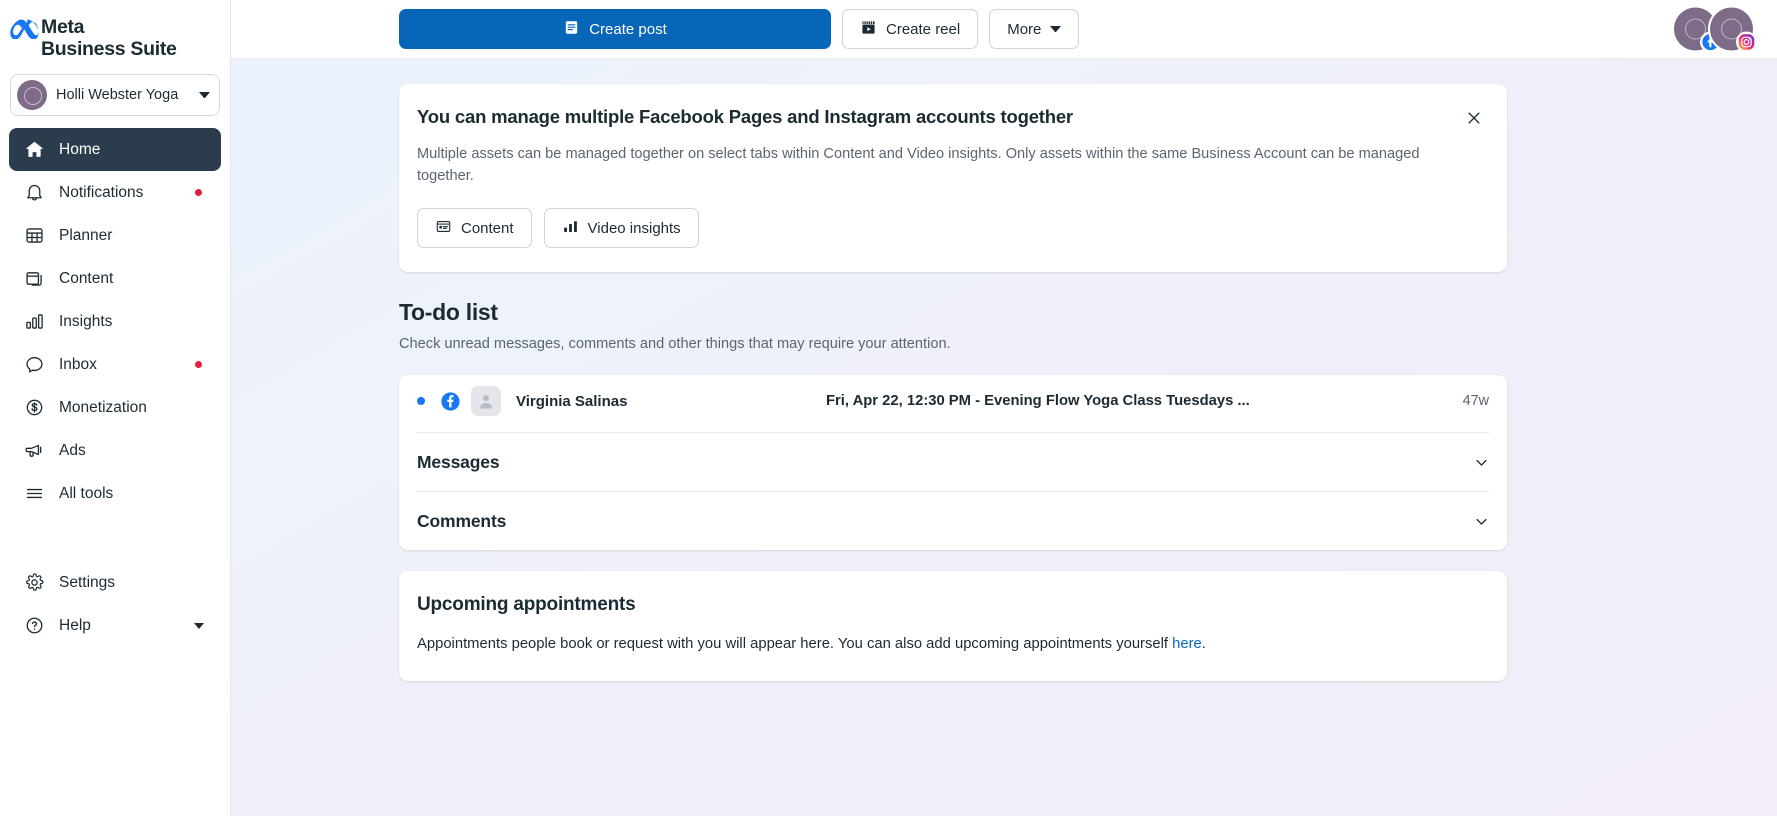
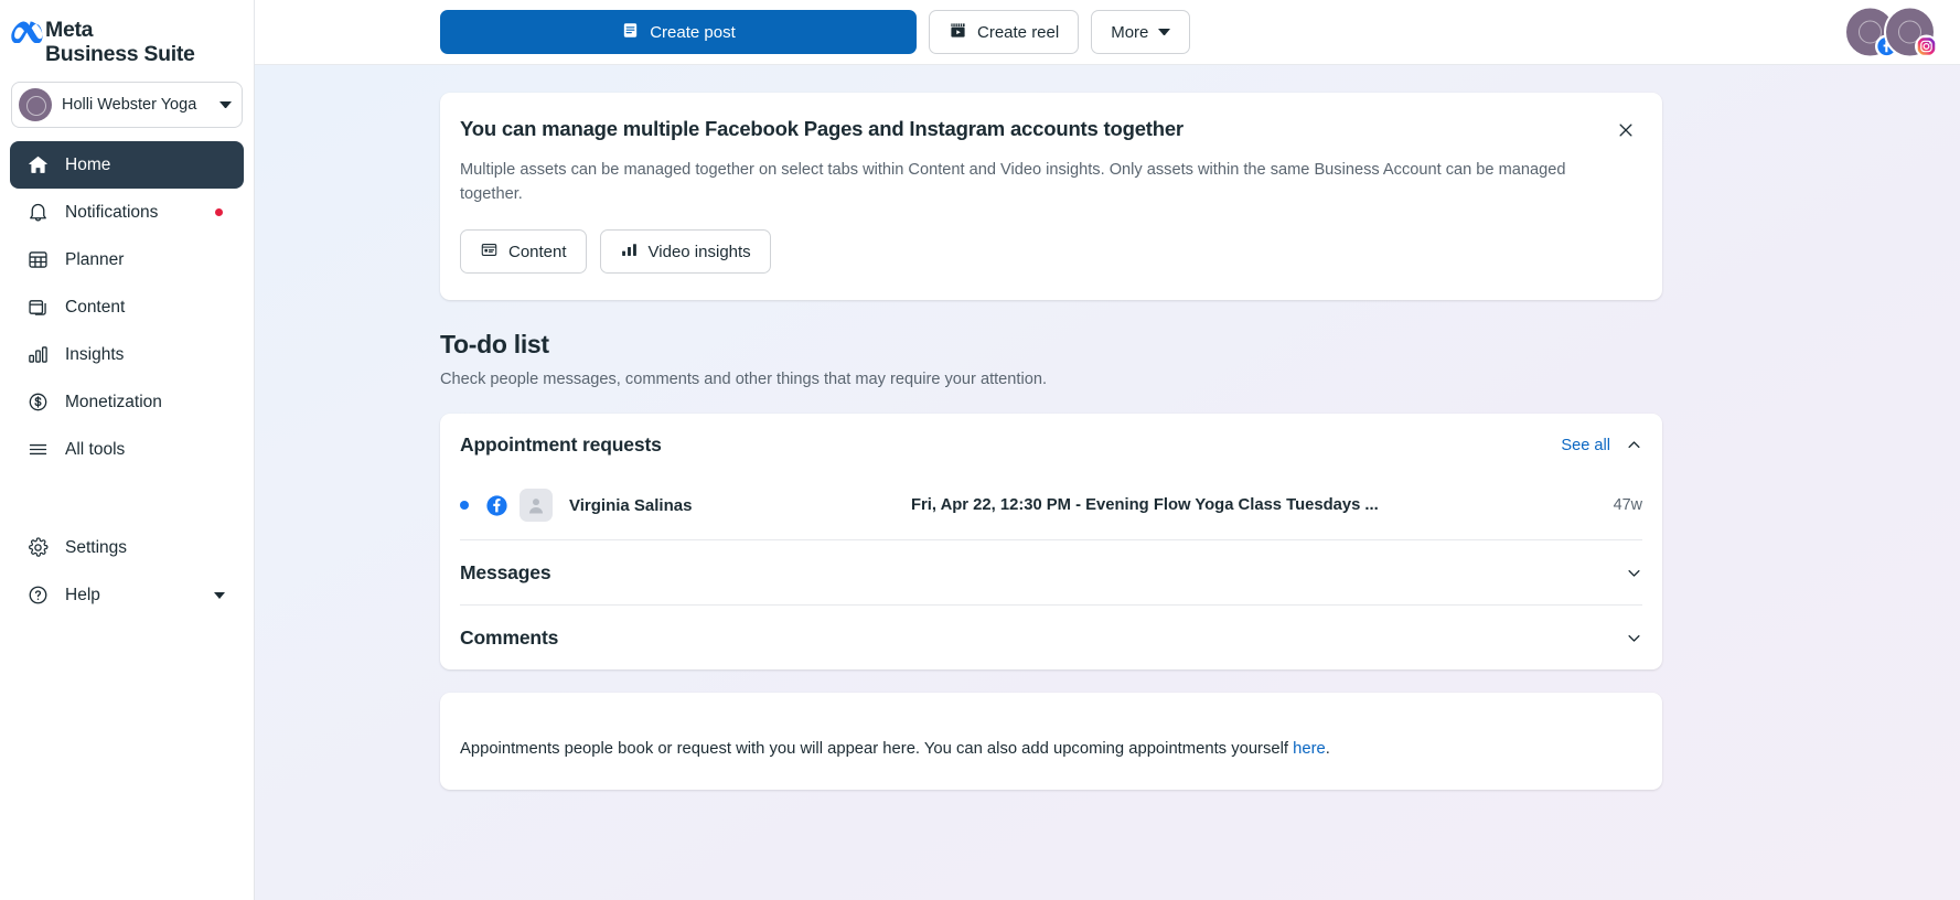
  Meta
  Business Suite
  Holli Webster Yoga
  Home
  Notifications
  Planner
  Content
  Insights
- Inbox
  Monetization
- Ads
  All tools
  Settings
  Help
  Create post
  Create reel
  More
  You can manage multiple Facebook Pages and Instagram accounts together
  Multiple assets can be managed together on select tabs within Content and Video insights. Only assets within the same Business Account can be managed together.
  Content
  Video insights
  To-do list
- Check unread messages, comments and other things that may require your attention.
+ Check people messages, comments and other things that may require your attention.
+ Appointment requests
+ See all
  Virginia Salinas
  Fri, Apr 22, 12:30 PM - Evening Flow Yoga Class Tuesdays ...
  47w
  Messages
  Comments
- Upcoming appointments
  Appointments people book or request with you will appear here. You can also add upcoming appointments yourself here.
